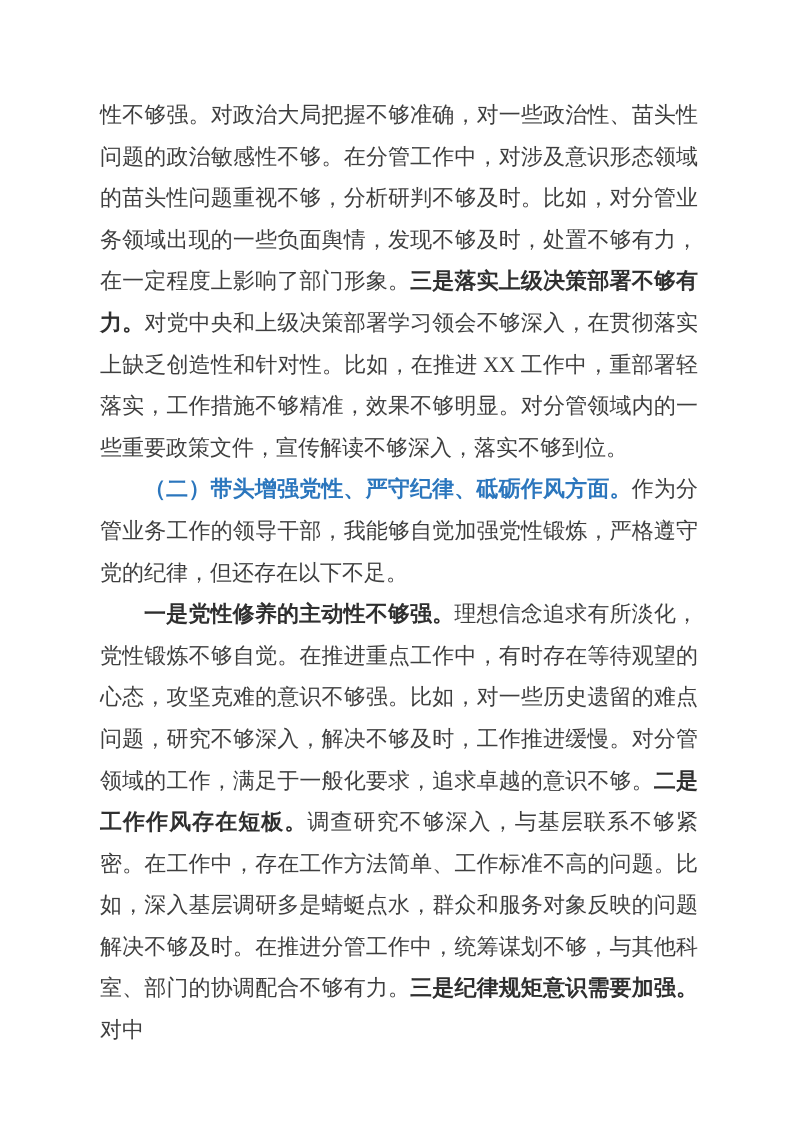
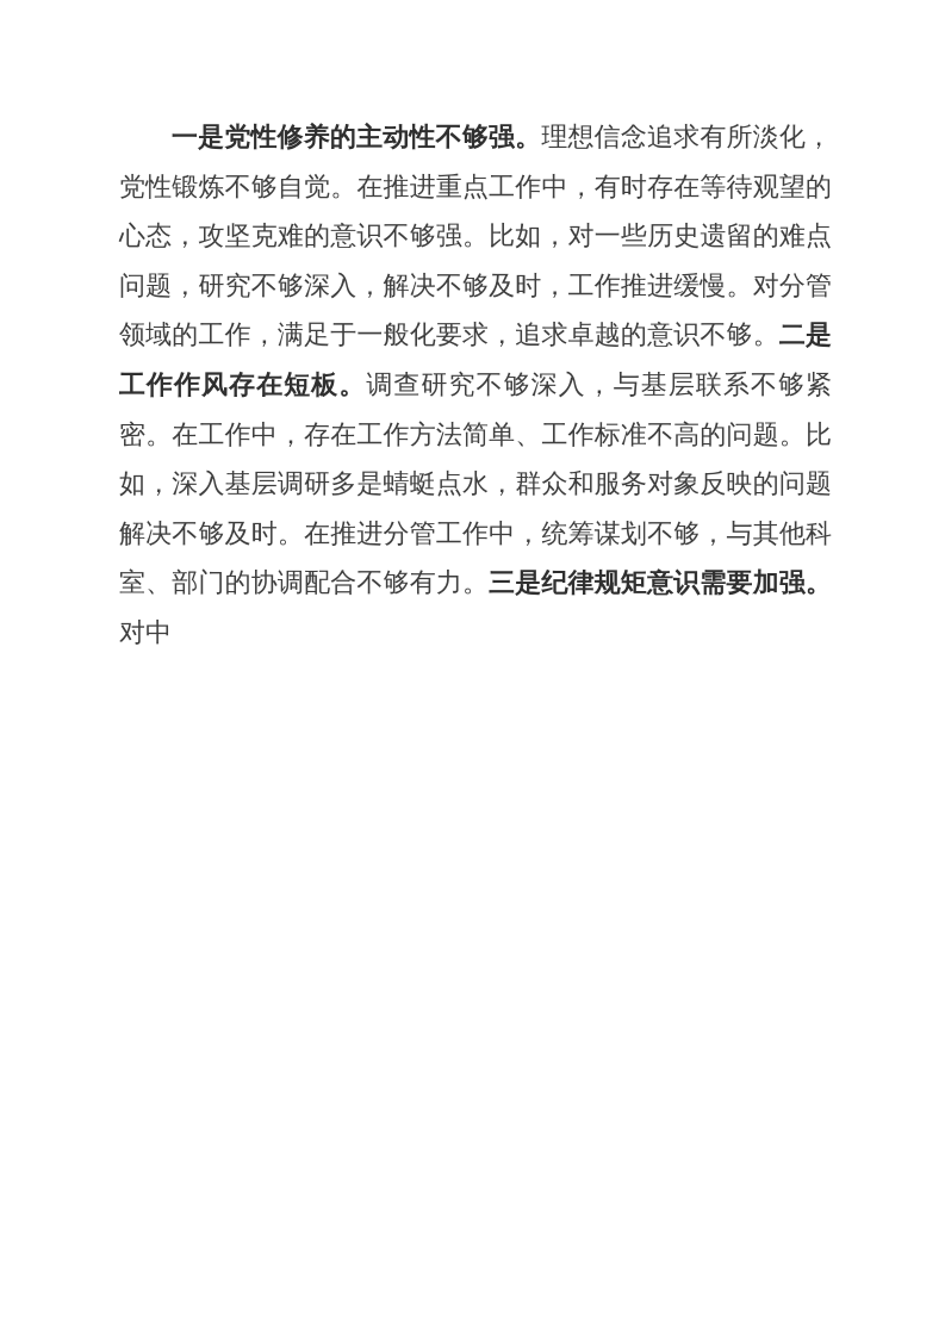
- 性不够强。对政治大局把握不够准确，对一些政治性、苗头性问题的政治敏感性不够。在分管工作中，对涉及意识形态领域的苗头性问题重视不够，分析研判不够及时。比如，对分管业务领域出现的一些负面舆情，发现不够及时，处置不够有力，在一定程度上影响了部门形象。三是落实上级决策部署不够有力。对党中央和上级决策部署学习领会不够深入，在贯彻落实上缺乏创造性和针对性。比如，在推进 XX 工作中，重部署轻落实，工作措施不够精准，效果不够明显。对分管领域内的一些重要政策文件，宣传解读不够深入，落实不够到位。
- （二）带头增强党性、严守纪律、砥砺作风方面。作为分管业务工作的领导干部，我能够自觉加强党性锻炼，严格遵守党的纪律，但还存在以下不足。
  一是党性修养的主动性不够强。理想信念追求有所淡化，党性锻炼不够自觉。在推进重点工作中，有时存在等待观望的心态，攻坚克难的意识不够强。比如，对一些历史遗留的难点问题，研究不够深入，解决不够及时，工作推进缓慢。对分管领域的工作，满足于一般化要求，追求卓越的意识不够。二是工作作风存在短板。调查研究不够深入，与基层联系不够紧密。在工作中，存在工作方法简单、工作标准不高的问题。比如，深入基层调研多是蜻蜓点水，群众和服务对象反映的问题解决不够及时。在推进分管工作中，统筹谋划不够，与其他科室、部门的协调配合不够有力。三是纪律规矩意识需要加强。对中
